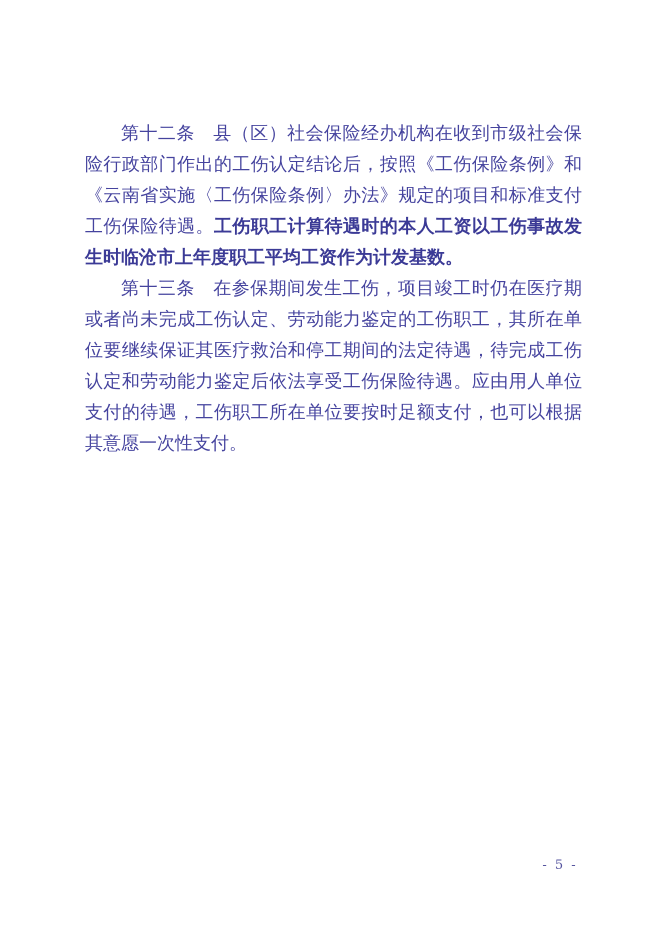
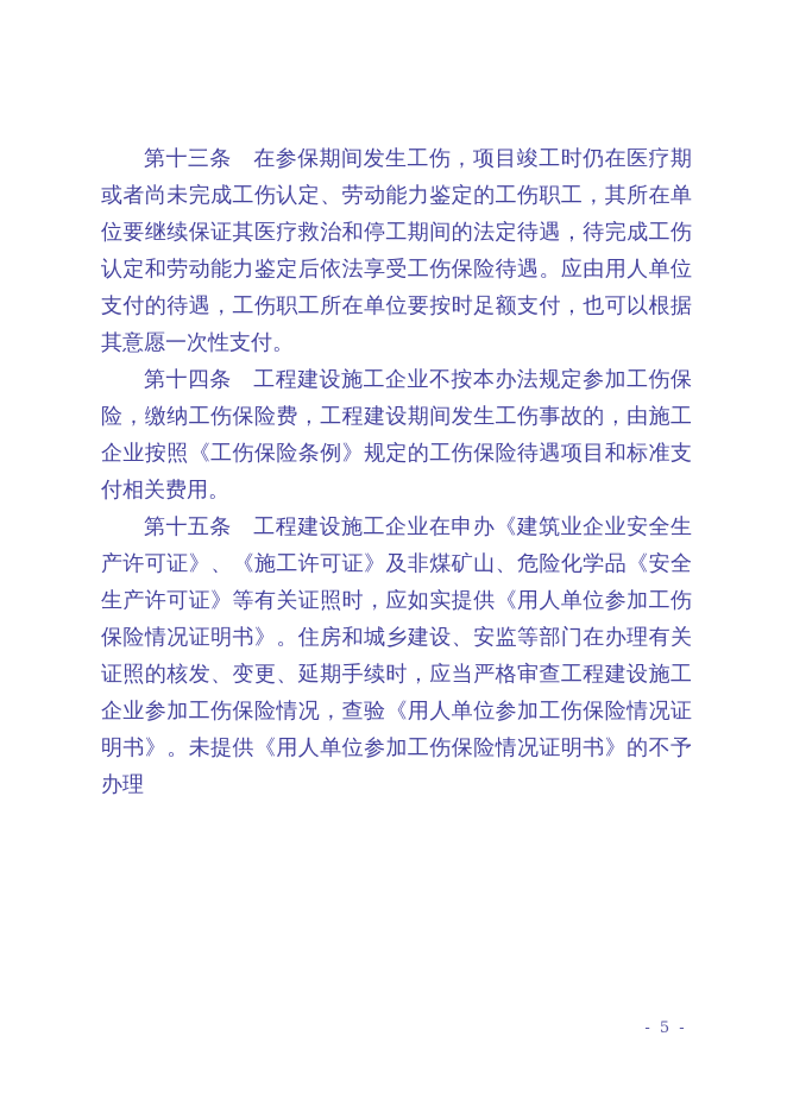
- 第十二条 县（区）社会保险经办机构在收到市级社会保险行政部门作出的工伤认定结论后，按照《工伤保险条例》和《云南省实施〈工伤保险条例〉办法》规定的项目和标准支付工伤保险待遇。工伤职工计算待遇时的本人工资以工伤事故发生时临沧市上年度职工平均工资作为计发基数。
  第十三条 在参保期间发生工伤，项目竣工时仍在医疗期或者尚未完成工伤认定、劳动能力鉴定的工伤职工，其所在单位要继续保证其医疗救治和停工期间的法定待遇，待完成工伤认定和劳动能力鉴定后依法享受工伤保险待遇。应由用人单位支付的待遇，工伤职工所在单位要按时足额支付，也可以根据其意愿一次性支付。
+ 第十四条 工程建设施工企业不按本办法规定参加工伤保险，缴纳工伤保险费，工程建设期间发生工伤事故的，由施工企业按照《工伤保险条例》规定的工伤保险待遇项目和标准支付相关费用。
+ 第十五条 工程建设施工企业在申办《建筑业企业安全生产许可证》、《施工许可证》及非煤矿山、危险化学品《安全生产许可证》等有关证照时，应如实提供《用人单位参加工伤保险情况证明书》。住房和城乡建设、安监等部门在办理有关证照的核发、变更、延期手续时，应当严格审查工程建设施工企业参加工伤保险情况，查验《用人单位参加工伤保险情况证明书》。未提供《用人单位参加工伤保险情况证明书》的不予办理
  - 5 -
